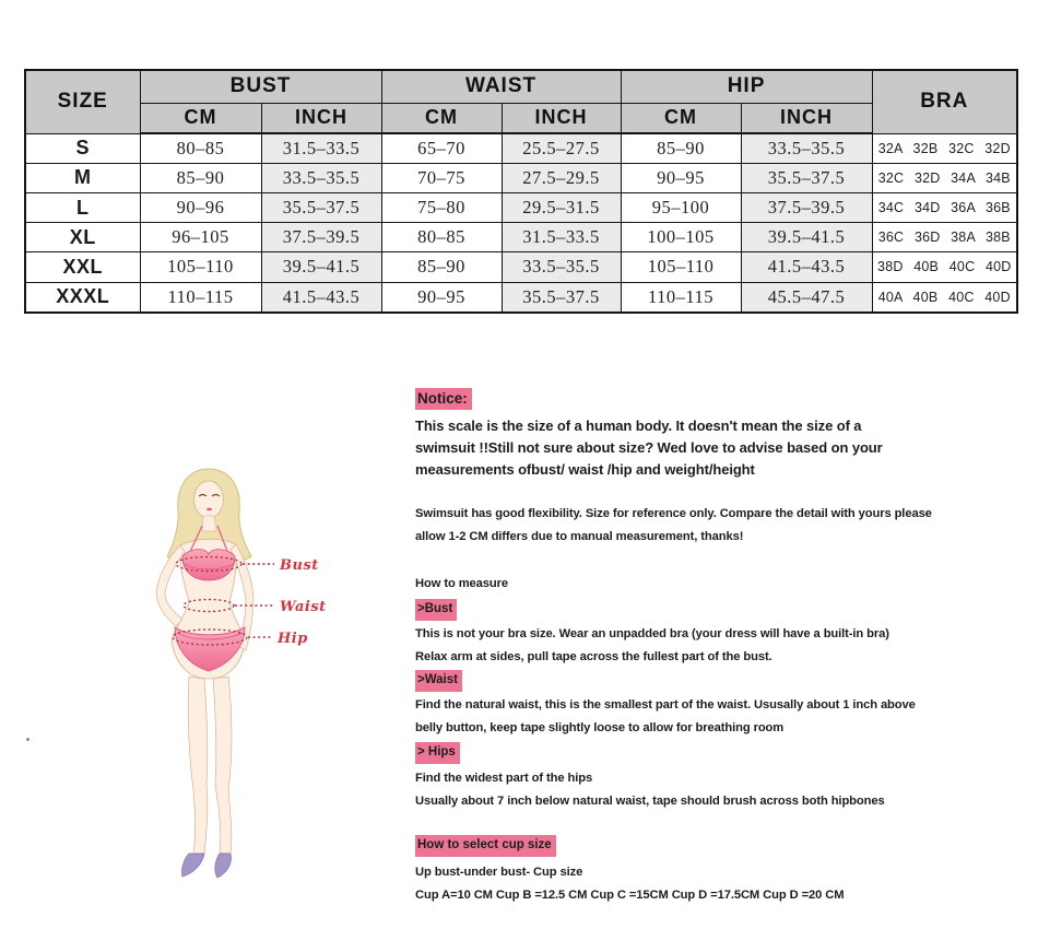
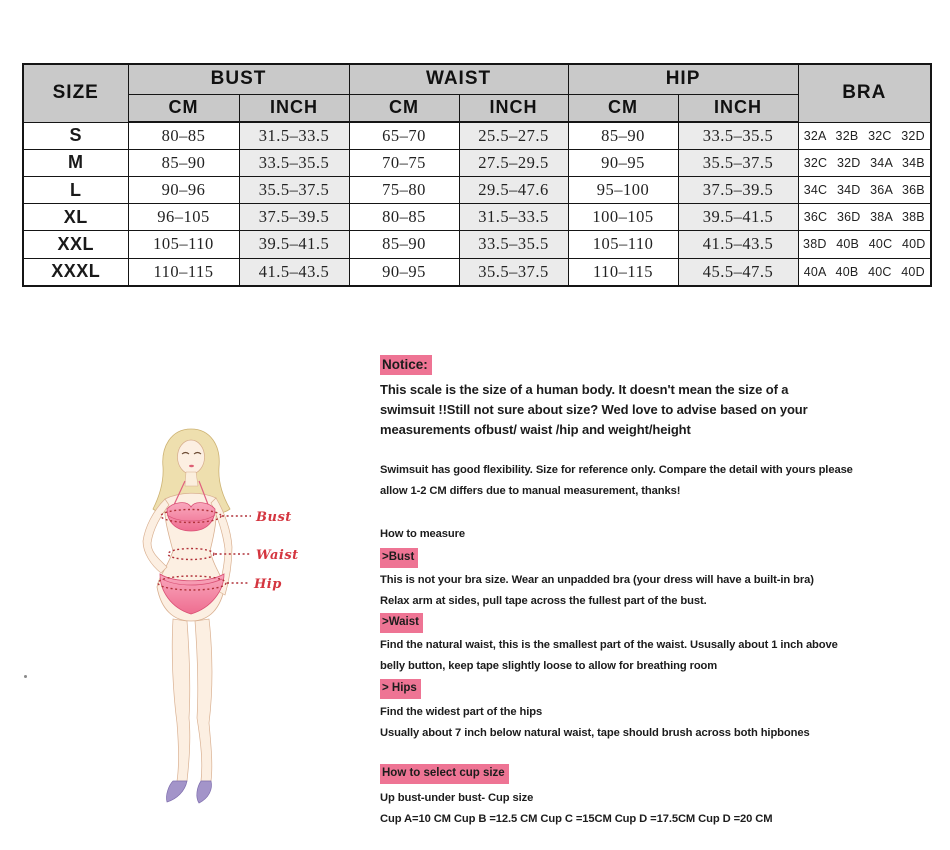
  SIZE	BUST	WAIST	HIP	BRA
  CM	INCH	CM	INCH	CM	INCH
  S	80–85	31.5–33.5	65–70	25.5–27.5	85–90	33.5–35.5	32A 32B 32C 32D
  M	85–90	33.5–35.5	70–75	27.5–29.5	90–95	35.5–37.5	32C 32D 34A 34B
- L	90–96	35.5–37.5	75–80	29.5–31.5	95–100	37.5–39.5	34C 34D 36A 36B
+ L	90–96	35.5–37.5	75–80	29.5–47.6	95–100	37.5–39.5	34C 34D 36A 36B
  XL	96–105	37.5–39.5	80–85	31.5–33.5	100–105	39.5–41.5	36C 36D 38A 38B
  XXL	105–110	39.5–41.5	85–90	33.5–35.5	105–110	41.5–43.5	38D 40B 40C 40D
  XXXL	110–115	41.5–43.5	90–95	35.5–37.5	110–115	45.5–47.5	40A 40B 40C 40D
  Bust
  Waist
  Hip
  Notice:
  This scale is the size of a human body. It doesn't mean the size of a
  swimsuit !!Still not sure about size? Wed love to advise based on your
  measurements ofbust/ waist /hip and weight/height
  Swimsuit has good flexibility. Size for reference only. Compare the detail with yours please
  allow 1-2 CM differs due to manual measurement, thanks!
  How to measure
  >Bust
  This is not your bra size. Wear an unpadded bra (your dress will have a built-in bra)
  Relax arm at sides, pull tape across the fullest part of the bust.
  >Waist
  Find the natural waist, this is the smallest part of the waist. Ususally about 1 inch above
  belly button, keep tape slightly loose to allow for breathing room
  > Hips
  Find the widest part of the hips
  Usually about 7 inch below natural waist, tape should brush across both hipbones
  How to select cup size
  Up bust-under bust- Cup size
  Cup A=10 CM Cup B =12.5 CM Cup C =15CM Cup D =17.5CM Cup D =20 CM
